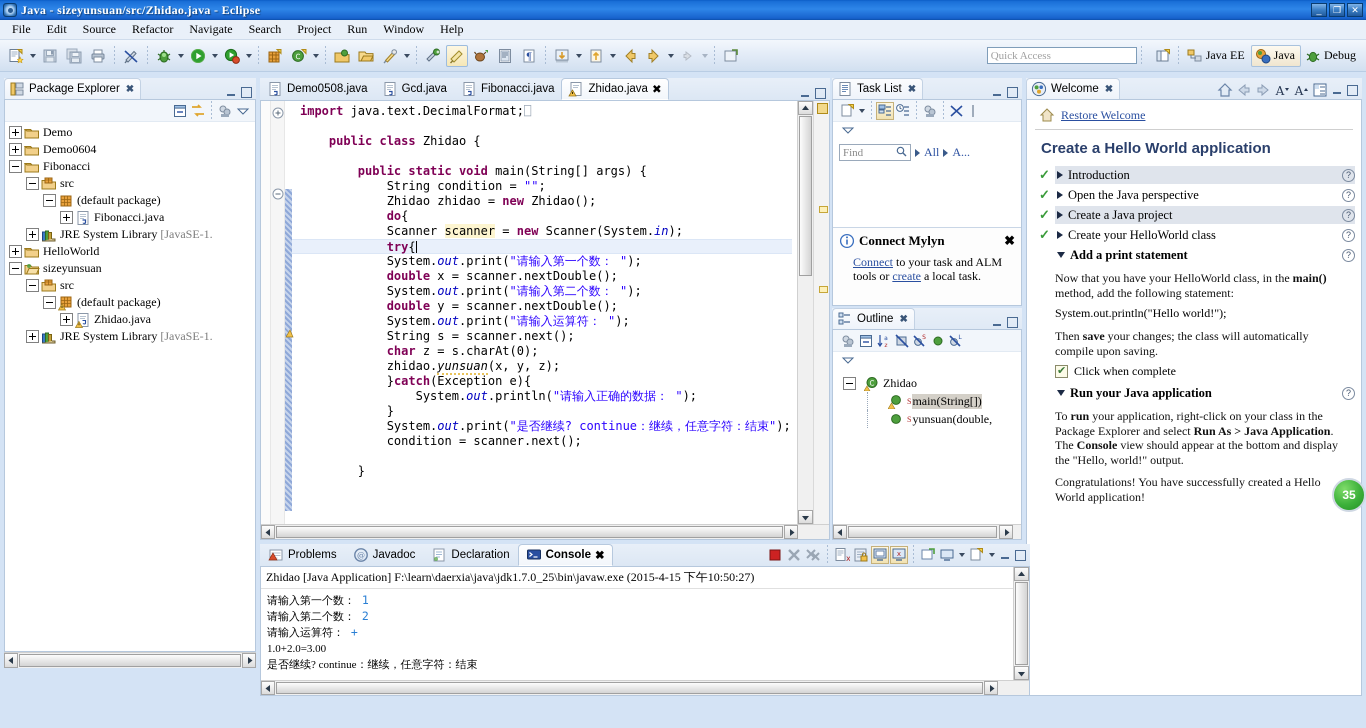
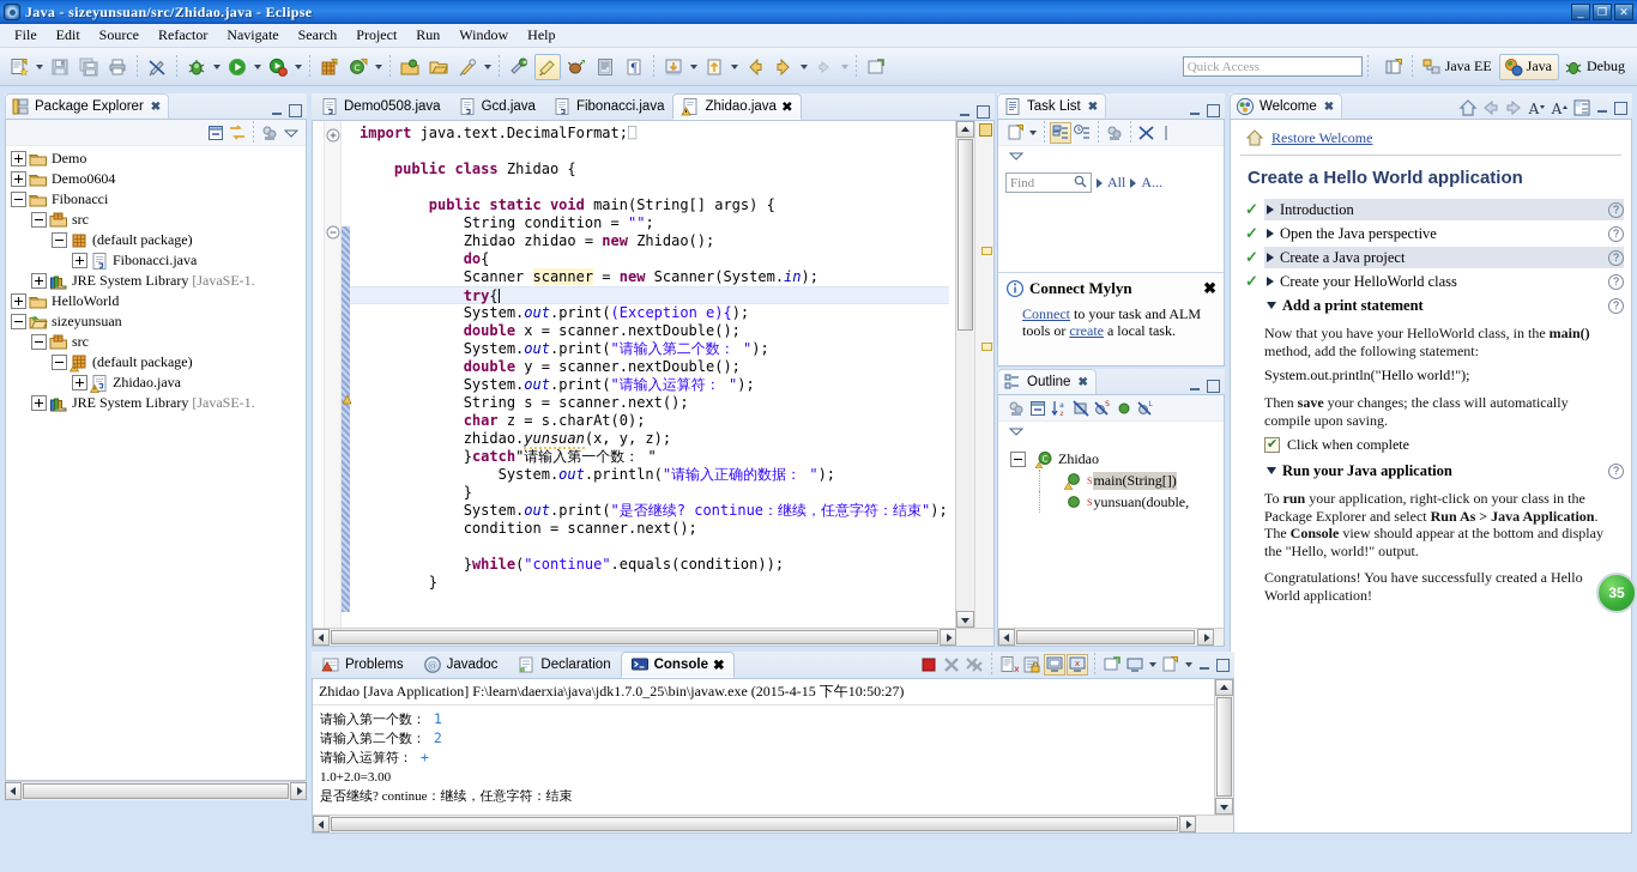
  Java - sizeyunsuan/src/Zhidao.java - Eclipse
  _
  ❐
  ✕
  File
  Edit
  Source
  Refactor
  Navigate
  Search
  Project
  Run
  Window
  Help
  C
  ¶
  Quick Access
  Java EE
  Java
  Debug
  Package Explorer
  ✖
  Demo
  Demo0604
  Fibonacci
  src
  (default package)
  Fibonacci.java
  JRE System Library [JavaSE-1.
  HelloWorld
  sizeyunsuan
  src
  (default package)
  Zhidao.java
  JRE System Library [JavaSE-1.
  Demo0508.java
  Gcd.java
  Fibonacci.java
  Zhidao.java
  ✖
  import java.text.DecimalFormat;⎕
  public class Zhidao {
  public static void main(String[] args) {
  String condition = "";
  Zhidao zhidao = new Zhidao();
  do{
  Scanner scanner = new Scanner(System.in);
  try{
- System.out.print("请输入第一个数： ");
+ System.out.print((Exception e){);
  double x = scanner.nextDouble();
  System.out.print("请输入第二个数： ");
  double y = scanner.nextDouble();
  System.out.print("请输入运算符： ");
  String s = scanner.next();
  char z = s.charAt(0);
  zhidao.yunsuan(x, y, z);
- }catch(Exception e){
+ }catch"请输入第一个数： "
  System.out.println("请输入正确的数据： ");
  }
  System.out.print("是否继续? continue：继续，任意字符：结束");
  condition = scanner.next();
+ }while("continue".equals(condition));
  }
  Task List
  ✖
  Find
  All
  A...
  Connect Mylyn
  ✖
  Connect to your task and ALM tools or create a local task.
  Outline
  ✖
  C
  Zhidao
  S
  main(String[])
  S
  yunsuan(double,
  Welcome
  ✖
  A
  A
  Restore Welcome
  Create a Hello World application
  ✓
  Introduction
  ?
  ✓
  Open the Java perspective
  ?
  ✓
  Create a Java project
  ?
  ✓
  Create your HelloWorld class
  ?
  Add a print statement
  ?
  Now that you have your HelloWorld class, in the main() method, add the following statement:
  System.out.println("Hello world!");
  Then save your changes; the class will automatically compile upon saving.
  Click when complete
  Run your Java application
  ?
  To run your application, right-click on your class in the Package Explorer and select Run As > Java Application. The Console view should appear at the bottom and display the "Hello, world!" output.
  Congratulations! You have successfully created a Hello World application!
  35
  Problems
  @
  Javadoc
  Declaration
  Console
  ✖
  x
  x
  Zhidao [Java Application] F:\learn\daerxia\java\jdk1.7.0_25\bin\javaw.exe (2015-4-15 下午10:50:27)
  请输入第一个数： 1
  请输入第二个数： 2
  请输入运算符： +
  1.0+2.0=3.00
  是否继续? continue：继续，任意字符：结束
